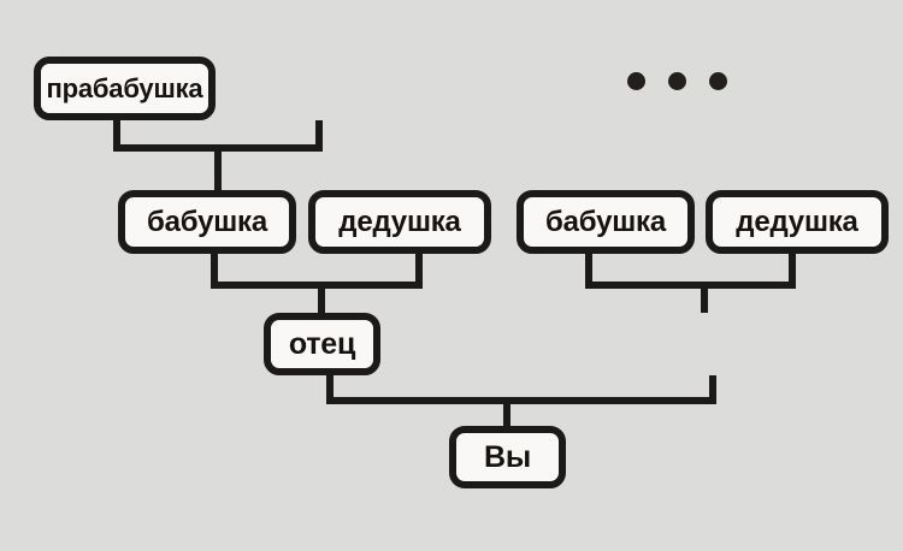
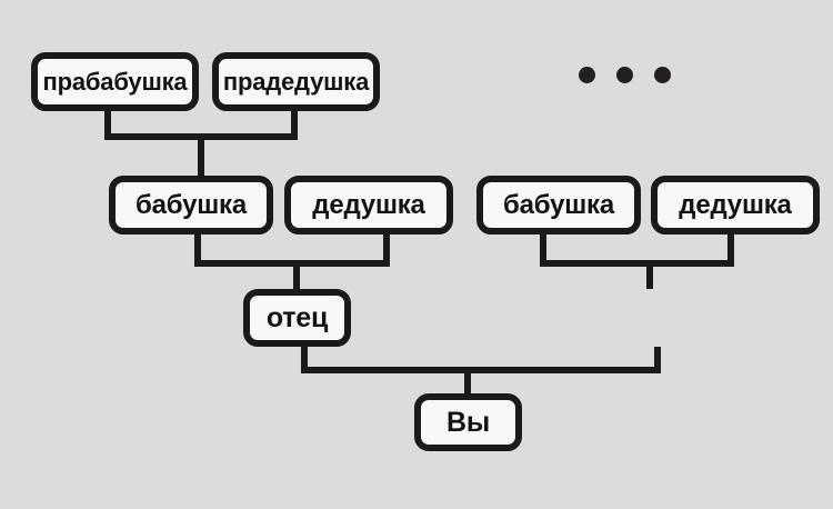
  прабабушка
+ прадедушка
  бабушка
  дедушка
  бабушка
  дедушка
  отец
  Вы
